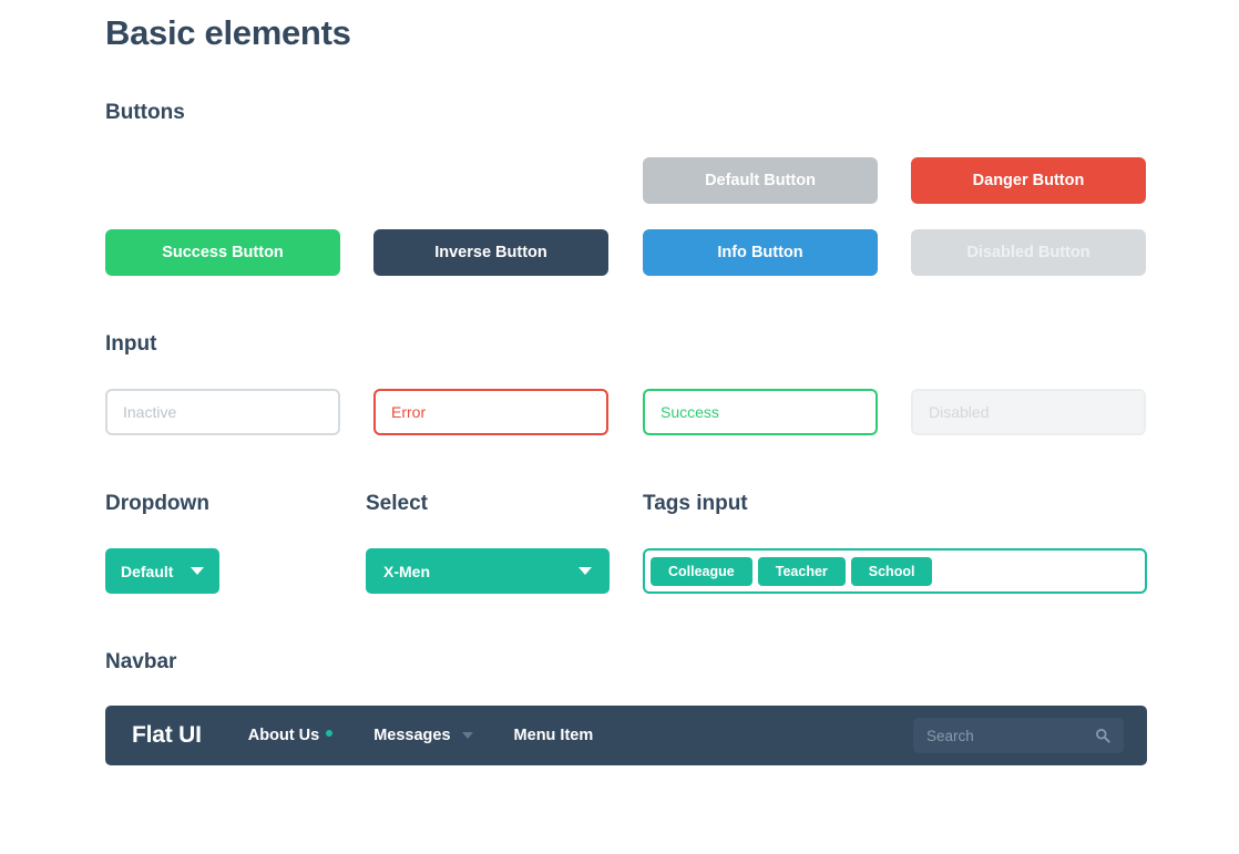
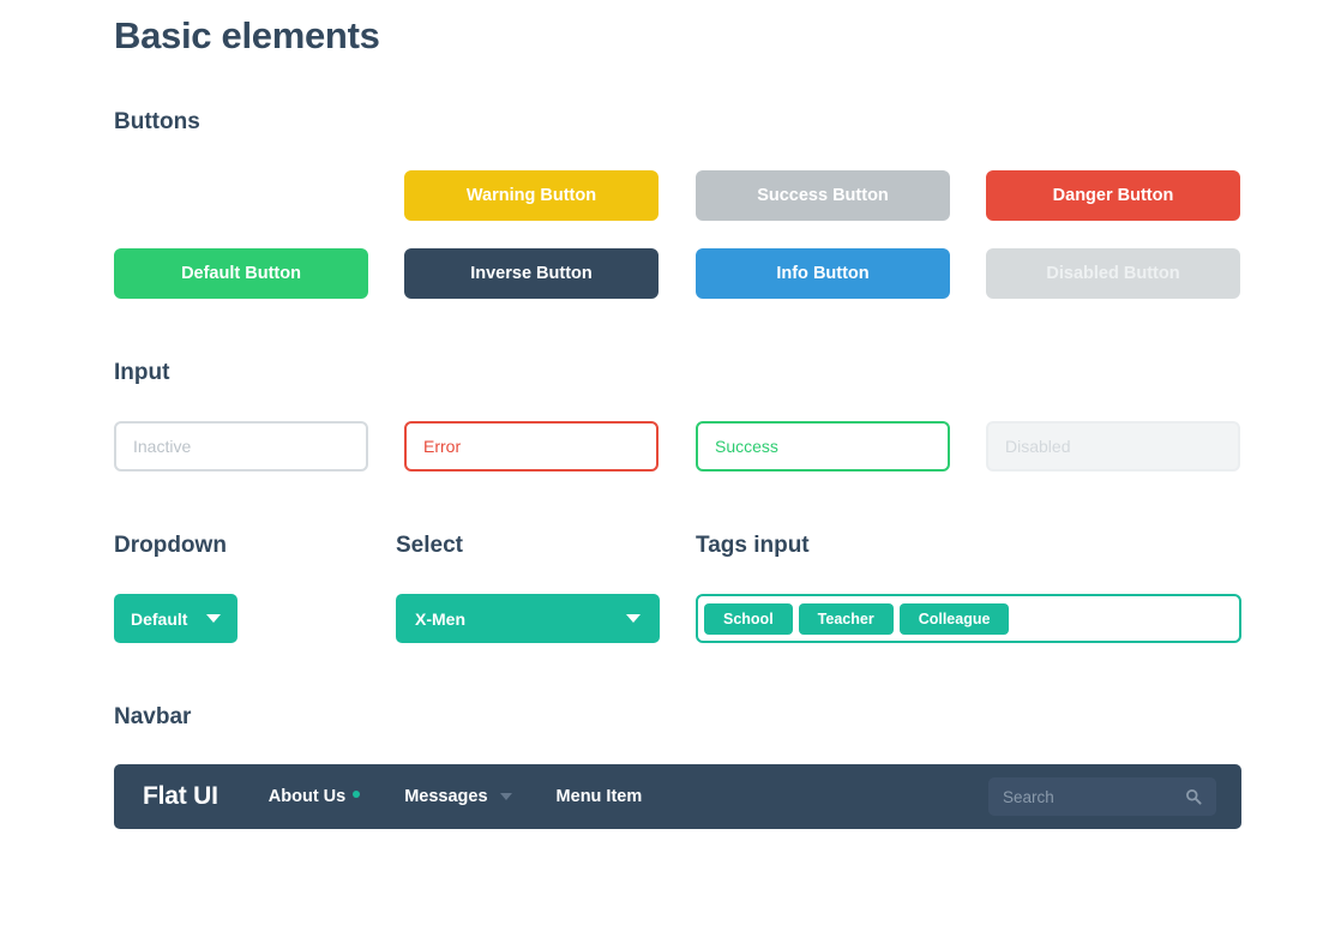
  Basic elements
  Buttons
+ Warning Button
- Default Button
+ Success Button
  Danger Button
- Success Button
+ Default Button
  Inverse Button
  Info Button
  Disabled Button
  Input
  Inactive
  Error
  Success
  Disabled
  Dropdown
  Select
  Tags input
  Default
  X-Men
- Colleague
+ School
  Teacher
- School
+ Colleague
  Navbar
  Flat UI
  About Us
  Messages
  Menu Item
  Search
